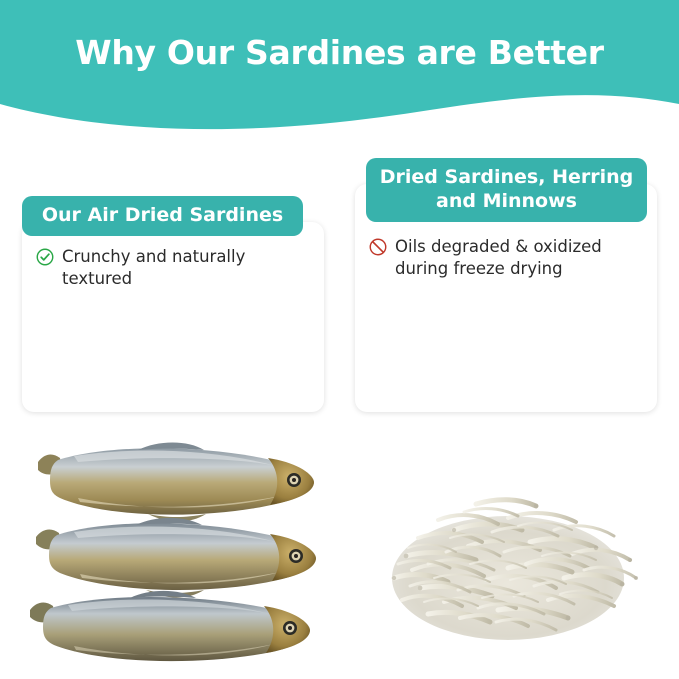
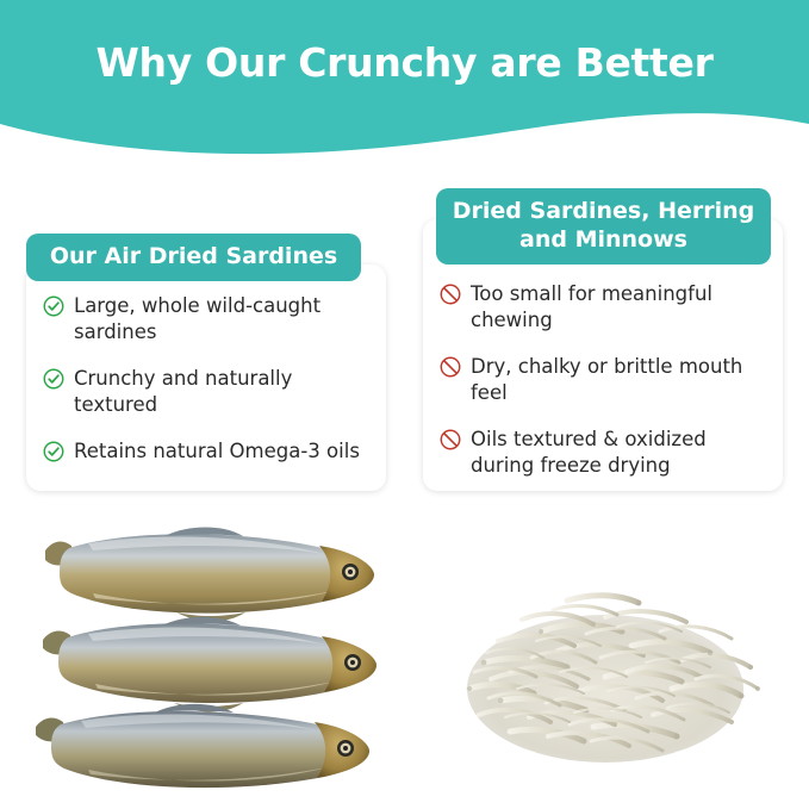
- Why Our Sardines are Better
+ Why Our Crunchy are Better
+ Large, whole wild-caught sardines
  Crunchy and naturally textured
+ Retains natural Omega-3 oils
  Our Air Dried Sardines
+ Too small for meaningful chewing
+ Dry, chalky or brittle mouth feel
- Oils degraded & oxidized during freeze drying
+ Oils textured & oxidized during freeze drying
  Dried Sardines, Herring and Minnows
